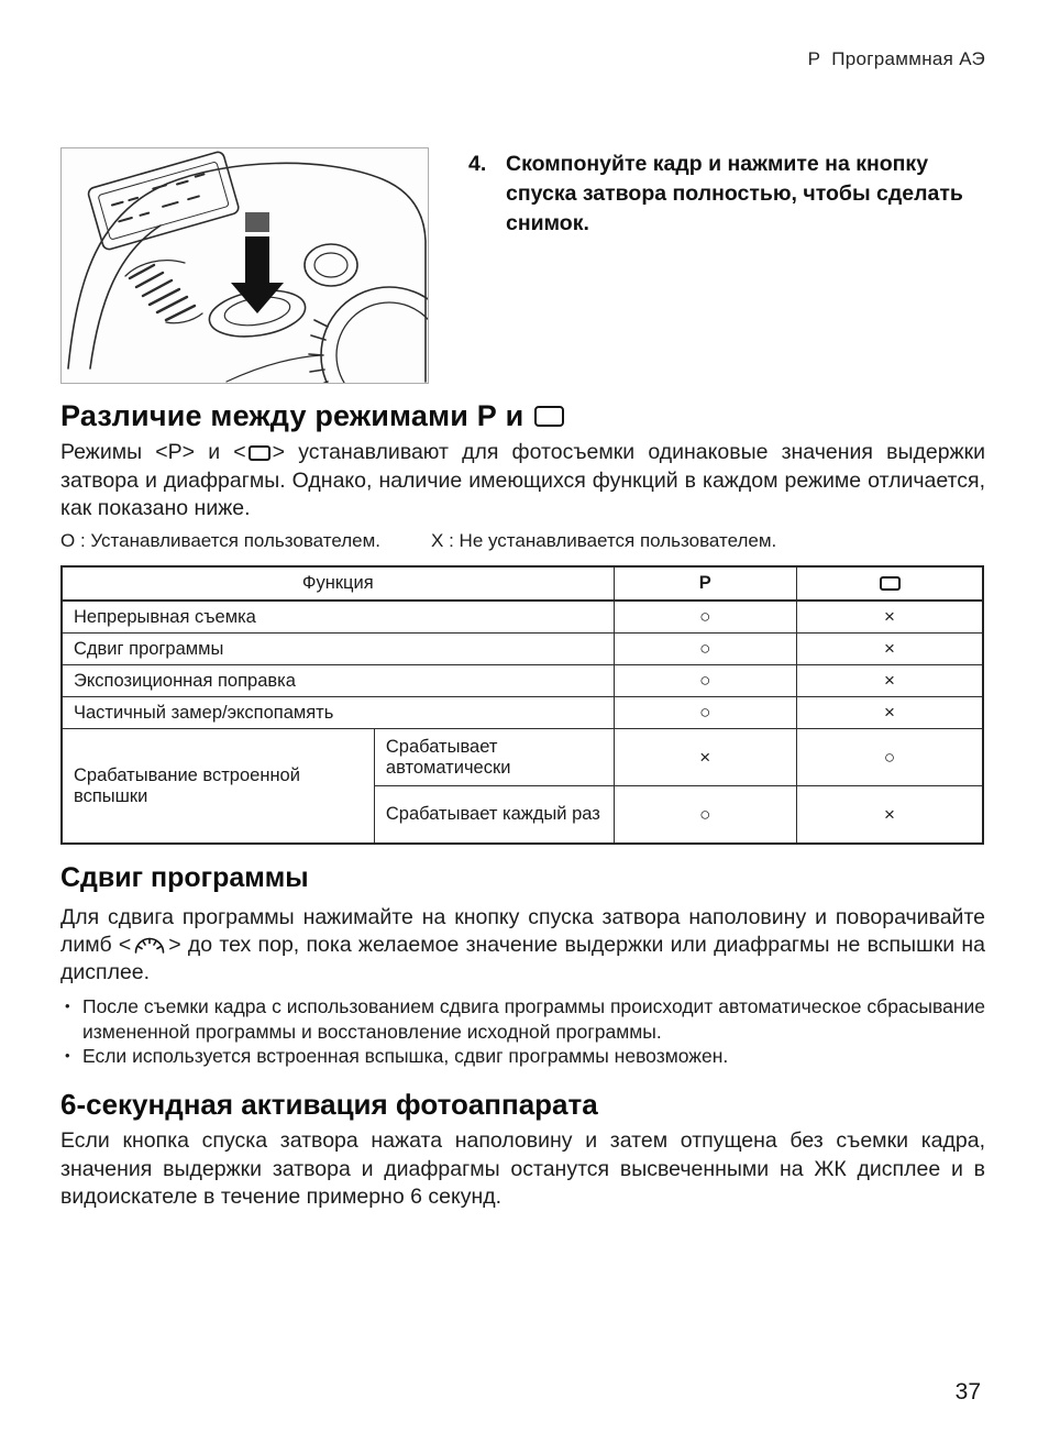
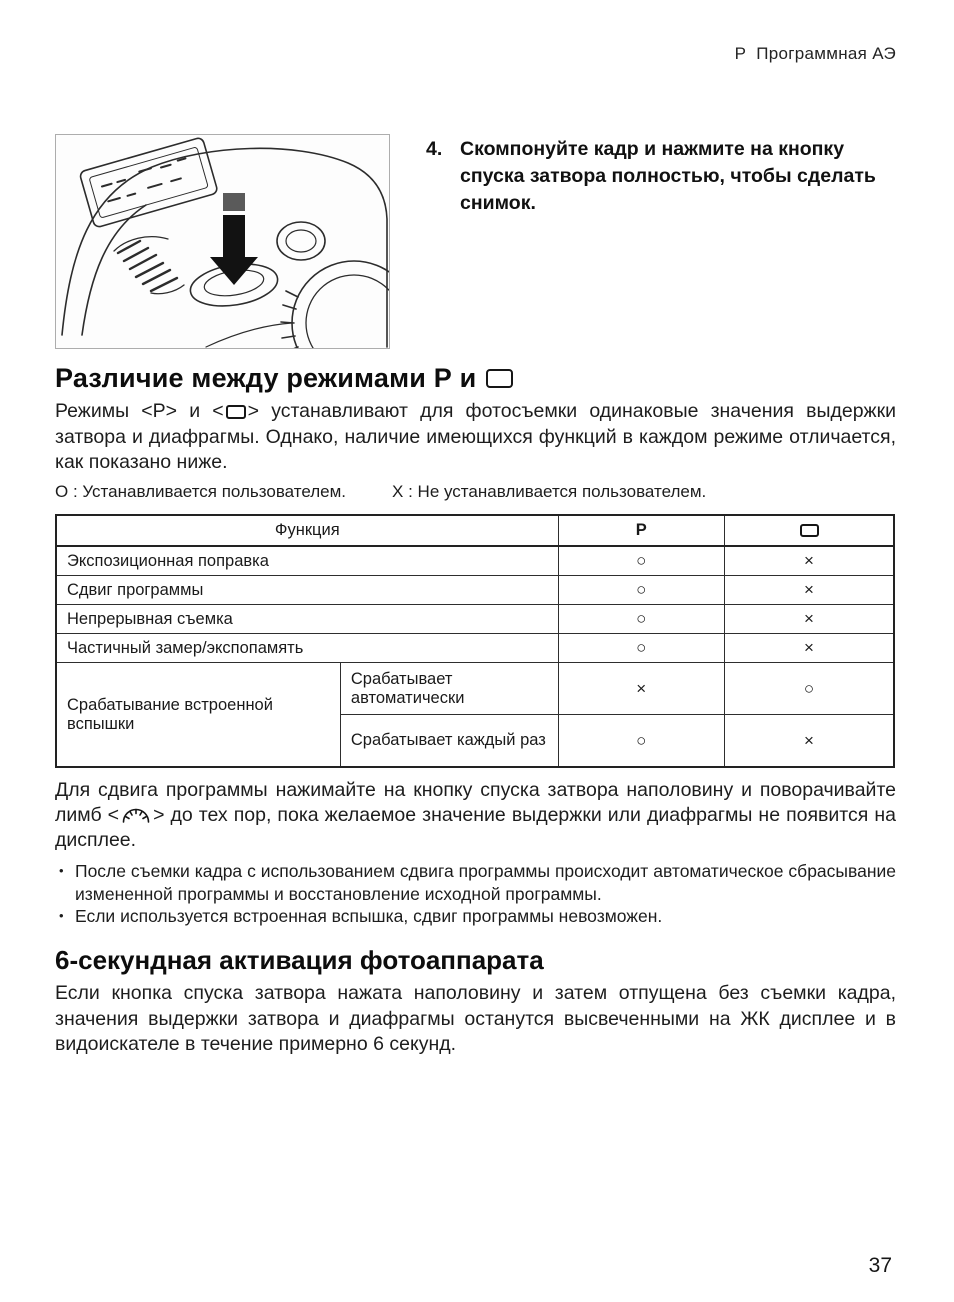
  Р Программная АЭ
  4.
  Скомпонуйте кадр и нажмите на кнопку спуска затвора полностью, чтобы сделать снимок.
  Различие между режимами Р и
  Режимы <Р> и < > устанавливают для фотосъемки одинаковые значения выдержки затвора и диафрагмы. Однако, наличие имеющихся функций в каждом режиме отличается, как показано ниже.
  О : Устанавливается пользователем.
  X : Не устанавливается пользователем.
  Функция	Р
- Непрерывная съемка	○	×
+ Экспозиционная поправка	○	×
  Сдвиг программы	○	×
- Экспозиционная поправка	○	×
+ Непрерывная съемка	○	×
  Частичный замер/экспопамять	○	×
  Срабатывание встроенной вспышки	Срабатывает автоматически	×	○
  Срабатывает каждый раз	○	×
- Сдвиг программы
- Для сдвига программы нажимайте на кнопку спуска затвора наполовину и поворачивайте лимб < > до тех пор, пока желаемое значение выдержки или диафрагмы не вспышки на дисплее.
+ Для сдвига программы нажимайте на кнопку спуска затвора наполовину и поворачивайте лимб < > до тех пор, пока желаемое значение выдержки или диафрагмы не появится на дисплее.
  •
  После съемки кадра с использованием сдвига программы происходит автоматическое сбрасывание измененной программы и восстановление исходной программы.
  •
  Если используется встроенная вспышка, сдвиг программы невозможен.
  6-секундная активация фотоаппарата
  Если кнопка спуска затвора нажата наполовину и затем отпущена без съемки кадра, значения выдержки затвора и диафрагмы останутся высвеченными на ЖК дисплее и в видоискателе в течение примерно 6 секунд.
  37
